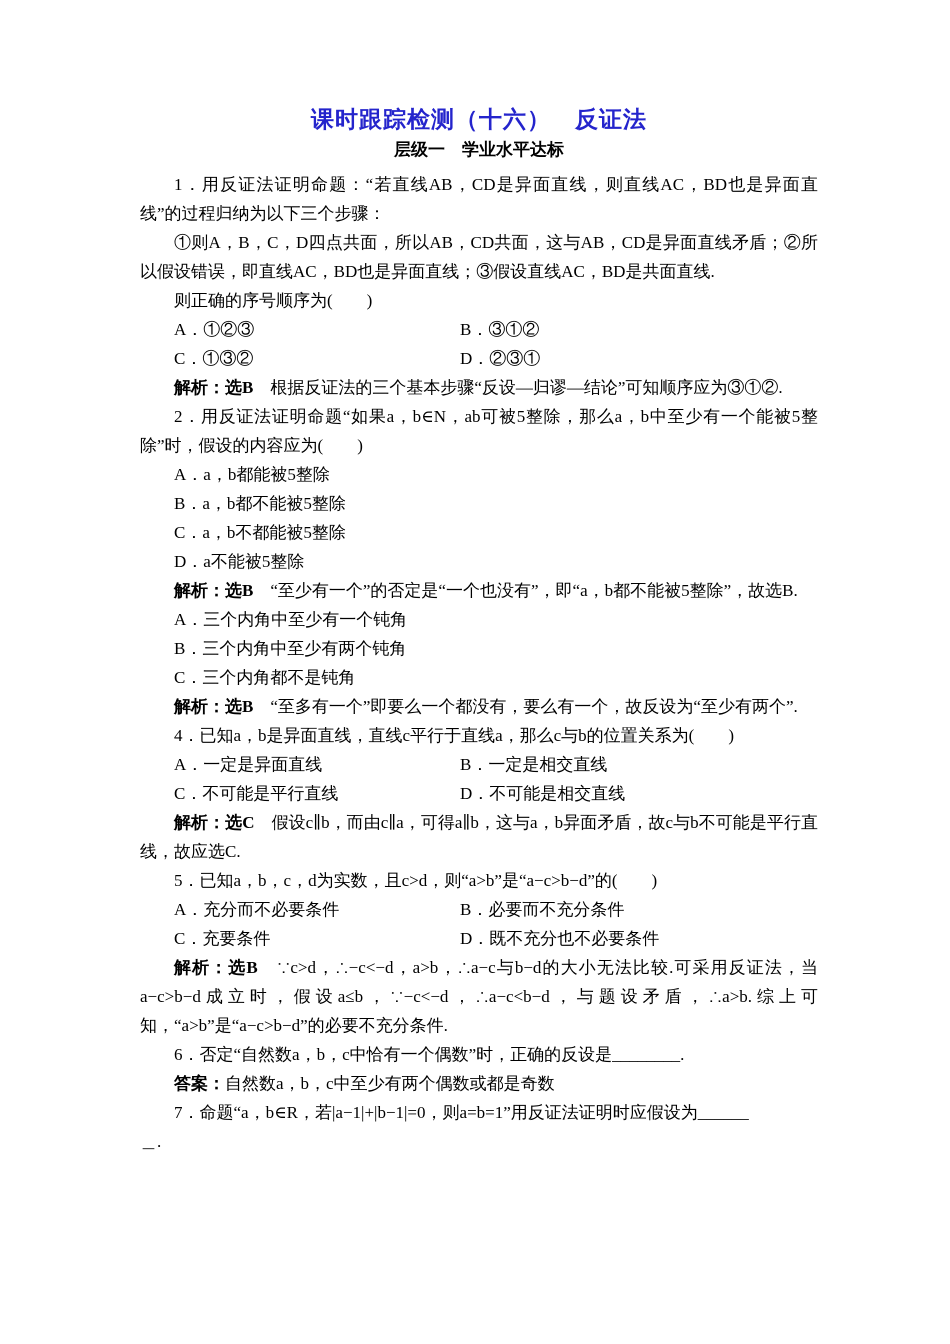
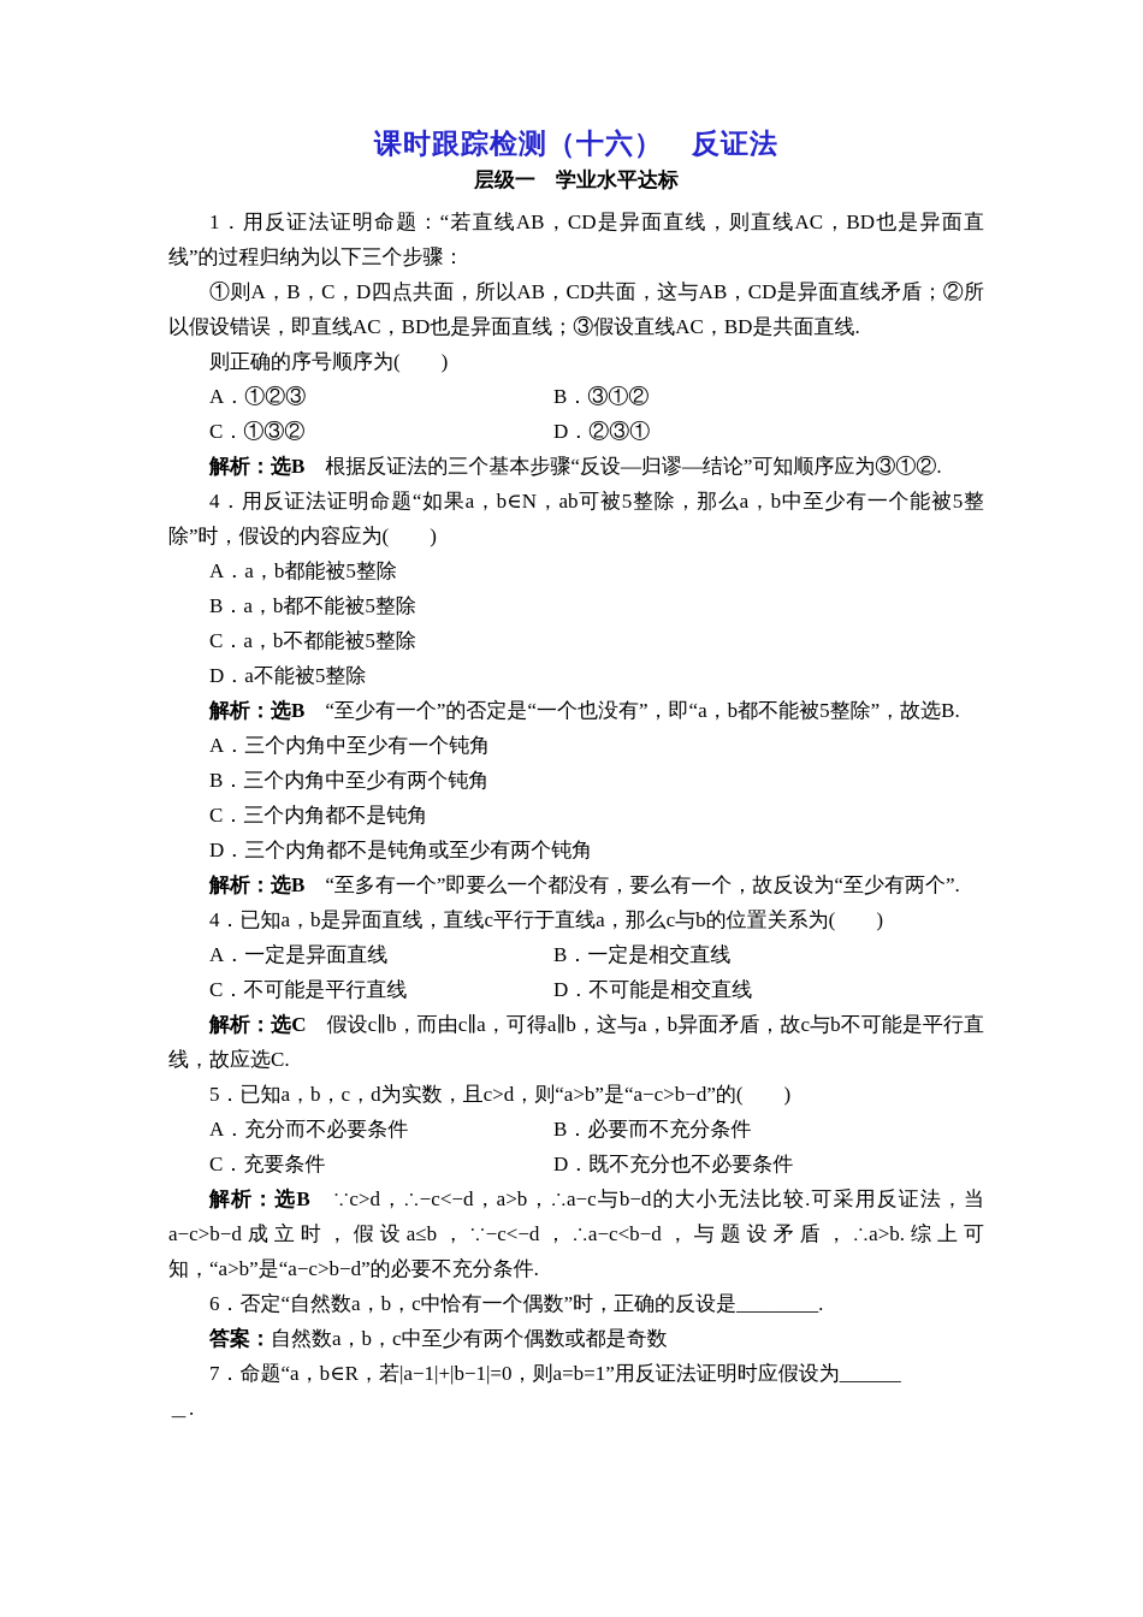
  课时跟踪检测（十六） 反证法
  层级一 学业水平达标
  1．用反证法证明命题：“若直线AB，CD是异面直线，则直线AC，BD也是异面直线”的过程归纳为以下三个步骤：
  ①则A，B，C，D四点共面，所以AB，CD共面，这与AB，CD是异面直线矛盾；②所以假设错误，即直线AC，BD也是异面直线；③假设直线AC，BD是共面直线.
  则正确的序号顺序为( )
  A．①②③
  B．③①②
  C．①③②
  D．②③①
  解析：选B 根据反证法的三个基本步骤“反设—归谬—结论”可知顺序应为③①②.
- 2．用反证法证明命题“如果a，b∈N，ab可被5整除，那么a，b中至少有一个能被5整除”时，假设的内容应为( )
+ 4．用反证法证明命题“如果a，b∈N，ab可被5整除，那么a，b中至少有一个能被5整除”时，假设的内容应为( )
  A．a，b都能被5整除
  B．a，b都不能被5整除
  C．a，b不都能被5整除
  D．a不能被5整除
  解析：选B “至少有一个”的否定是“一个也没有”，即“a，b都不能被5整除”，故选B.
  A．三个内角中至少有一个钝角
  B．三个内角中至少有两个钝角
  C．三个内角都不是钝角
+ D．三个内角都不是钝角或至少有两个钝角
  解析：选B “至多有一个”即要么一个都没有，要么有一个，故反设为“至少有两个”.
  4．已知a，b是异面直线，直线c平行于直线a，那么c与b的位置关系为( )
  A．一定是异面直线
  B．一定是相交直线
  C．不可能是平行直线
  D．不可能是相交直线
  解析：选C 假设c∥b，而由c∥a，可得a∥b，这与a，b异面矛盾，故c与b不可能是平行直线，故应选C.
  5．已知a，b，c，d为实数，且c>d，则“a>b”是“a−c>b−d”的( )
  A．充分而不必要条件
  B．必要而不充分条件
  C．充要条件
  D．既不充分也不必要条件
  解析：选B ∵c>d，∴−c<−d，a>b，∴a−c与b−d的大小无法比较.可采用反证法，当a−c>b−d成立时，假设a≤b，∵−c<−d，∴a−c<b−d，与题设矛盾，∴a>b.综上可知，“a>b”是“a−c>b−d”的必要不充分条件.
  6．否定“自然数a，b，c中恰有一个偶数”时，正确的反设是________.
  答案：自然数a，b，c中至少有两个偶数或都是奇数
  7．命题“a，b∈R，若|a−1|+|b−1|=0，则a=b=1”用反证法证明时应假设为______
  ＿.
